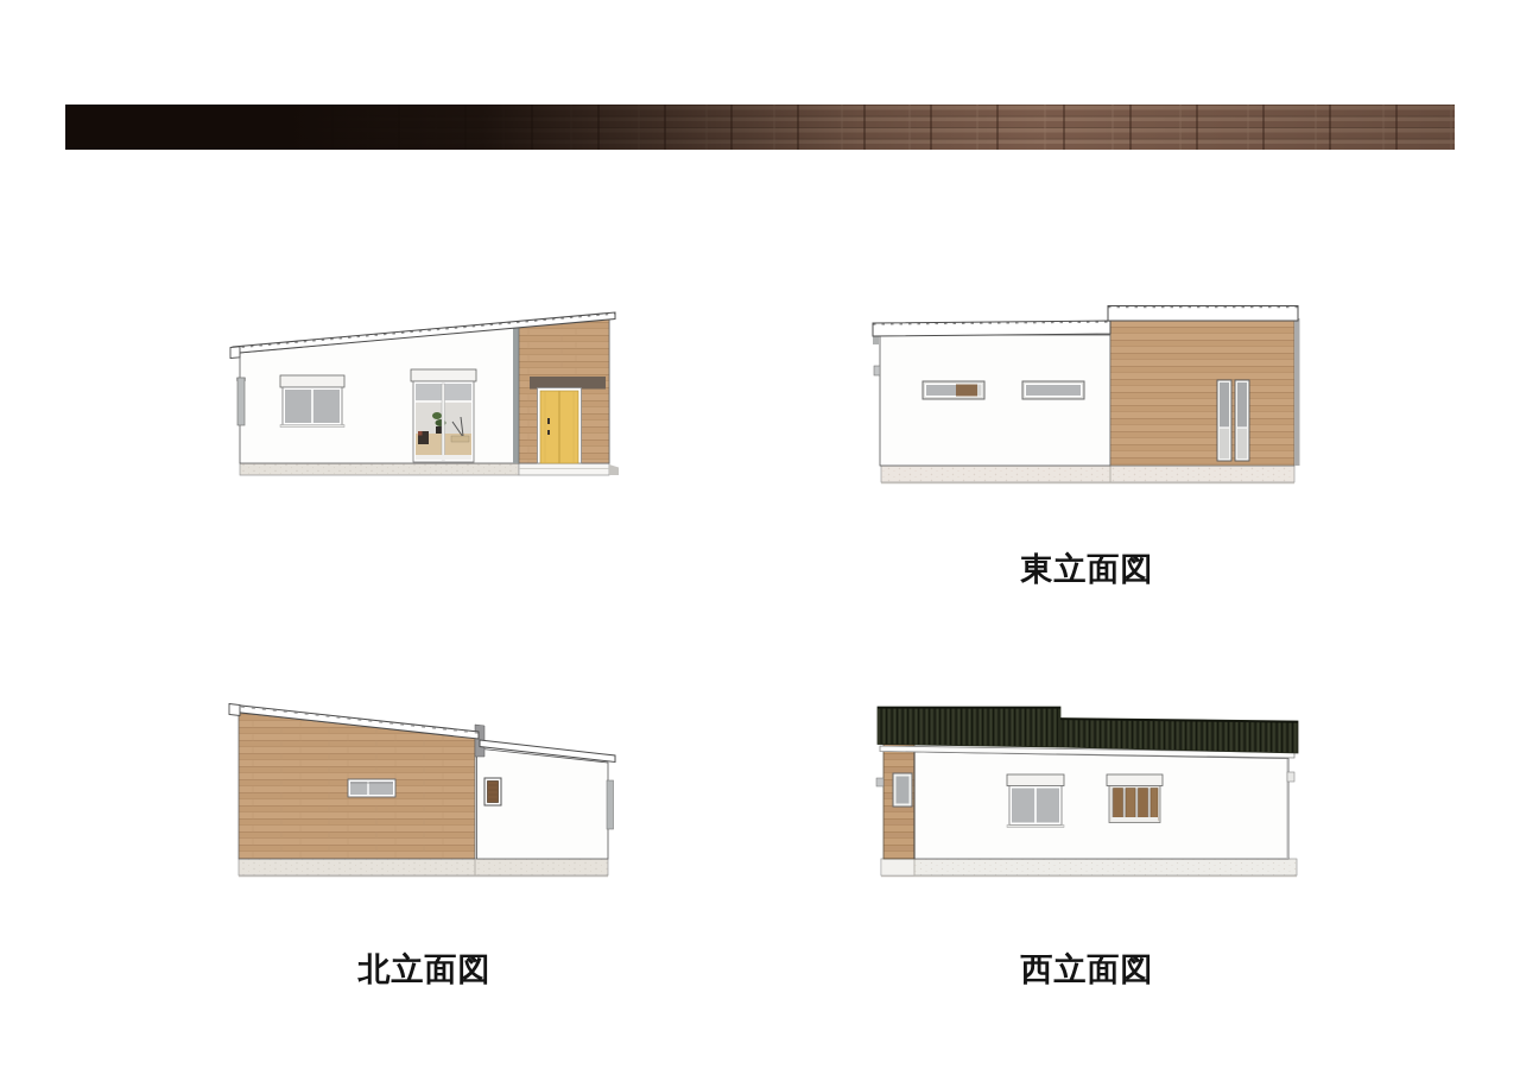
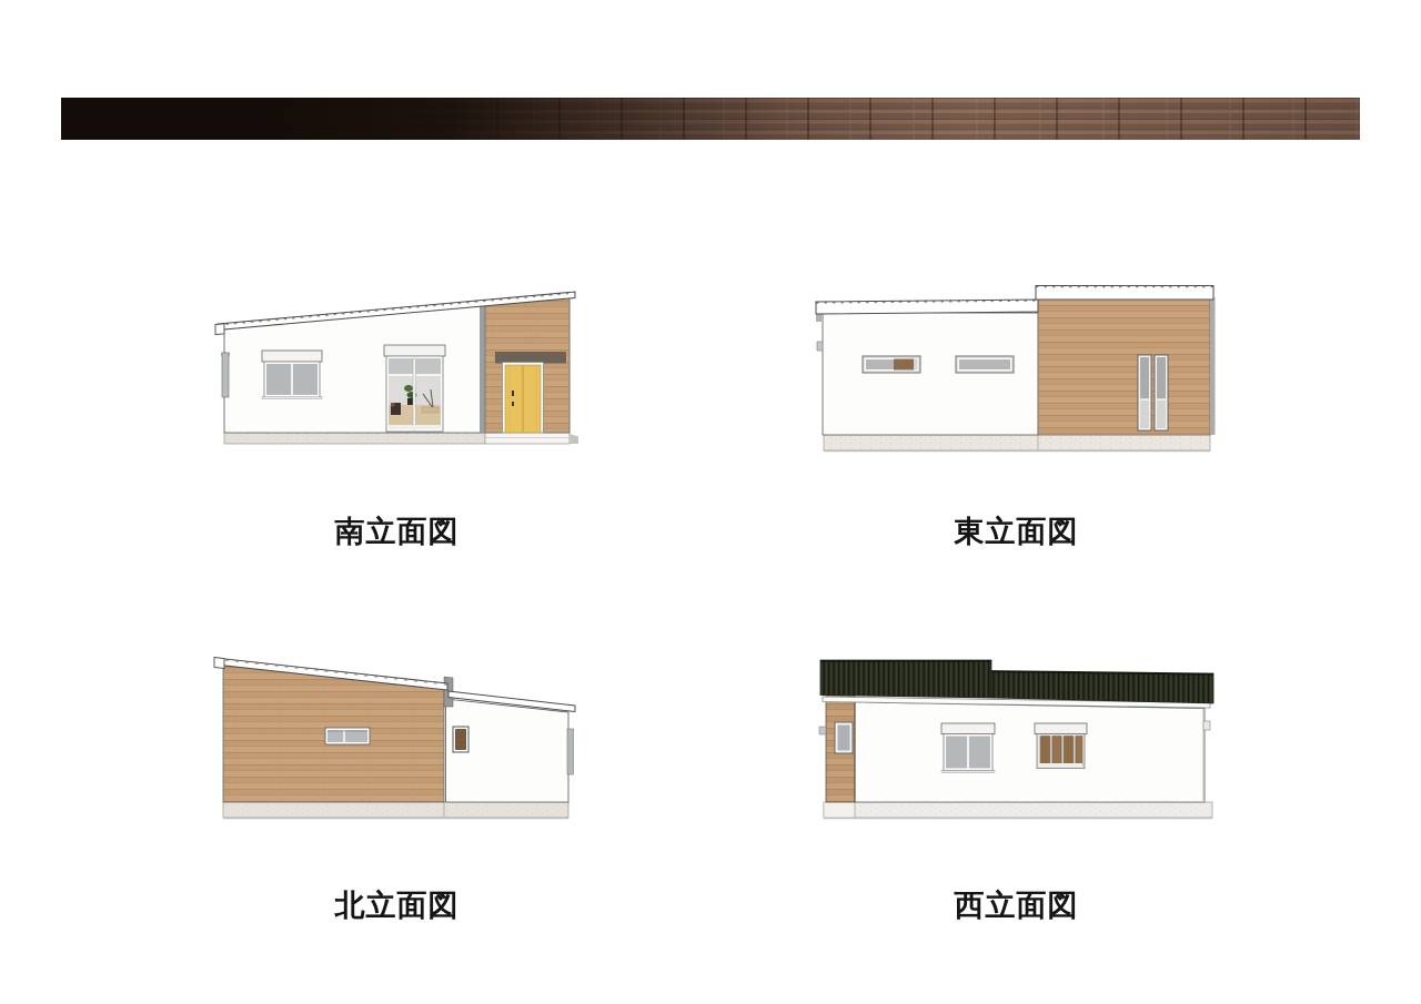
+ 南立面図
  東立面図
  北立面図
  西立面図
